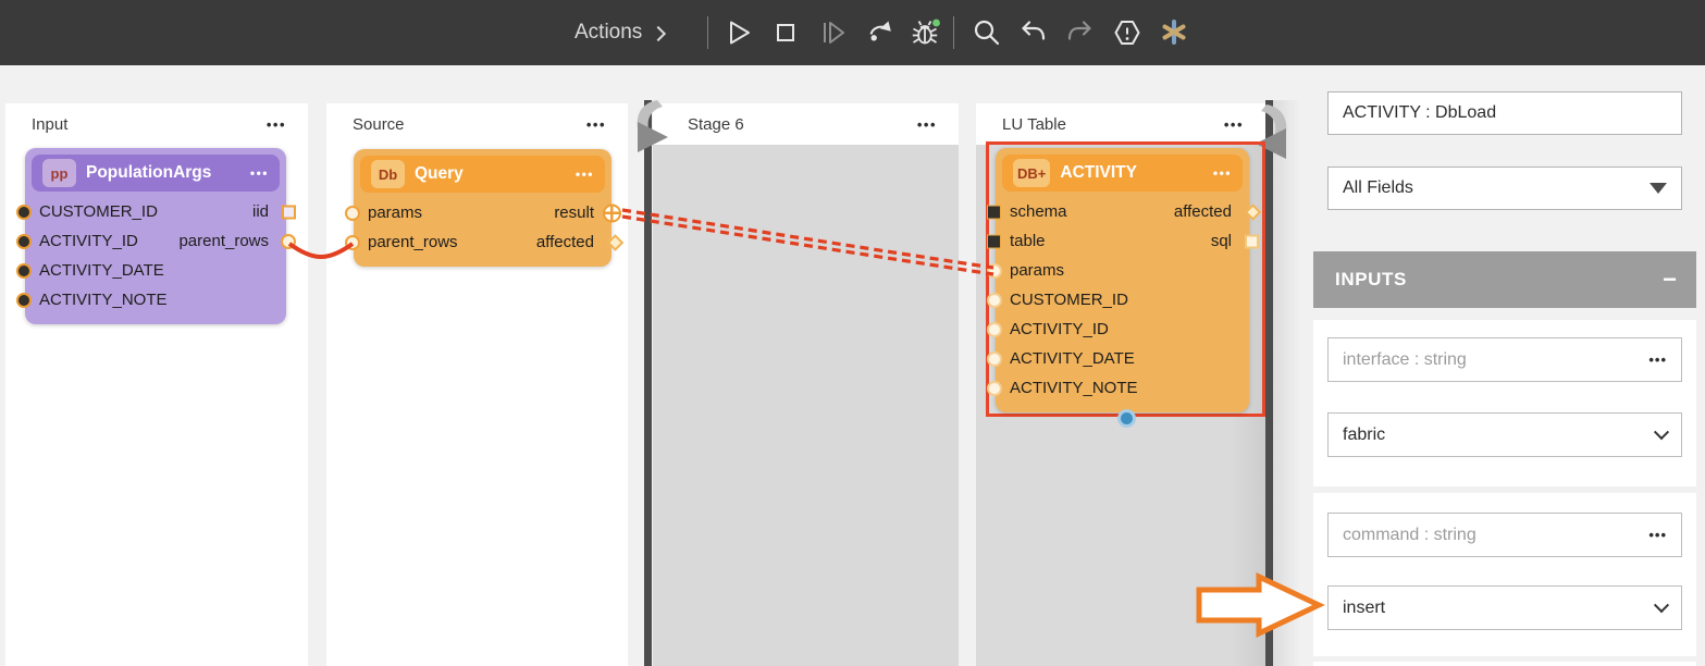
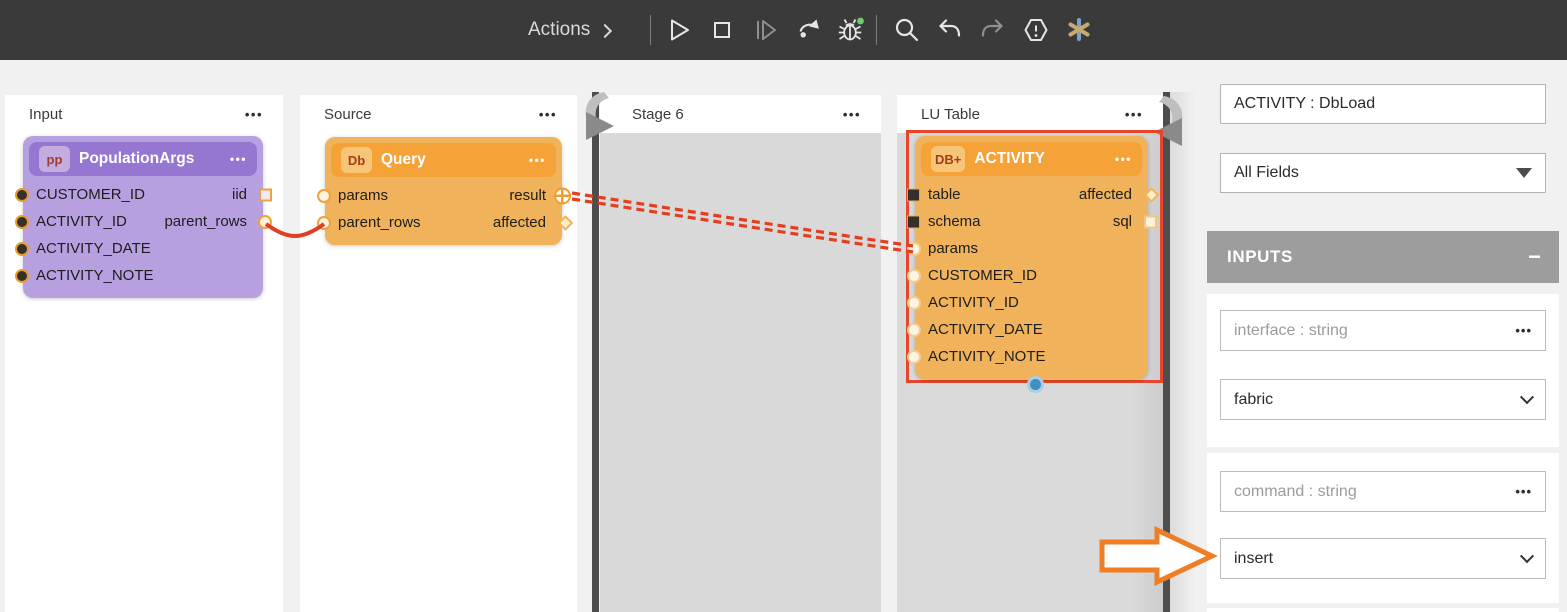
  Actions
  Input
  •••
  Source
  •••
  Stage 6
  •••
  LU Table
  •••
  pp
  PopulationArgs
  •••
  CUSTOMER_ID
  iid
  ACTIVITY_ID
  parent_rows
  ACTIVITY_DATE
  ACTIVITY_NOTE
  Db
  Query
  •••
  params
  result
  parent_rows
  affected
  DB+
  ACTIVITY
  •••
- schema
+ table
  affected
- table
+ schema
  sql
  params
  CUSTOMER_ID
  ACTIVITY_ID
  ACTIVITY_DATE
  ACTIVITY_NOTE
  ACTIVITY : DbLoad
  All Fields
  INPUTS
  −
  interface : string
  •••
  fabric
  command : string
  •••
  insert
